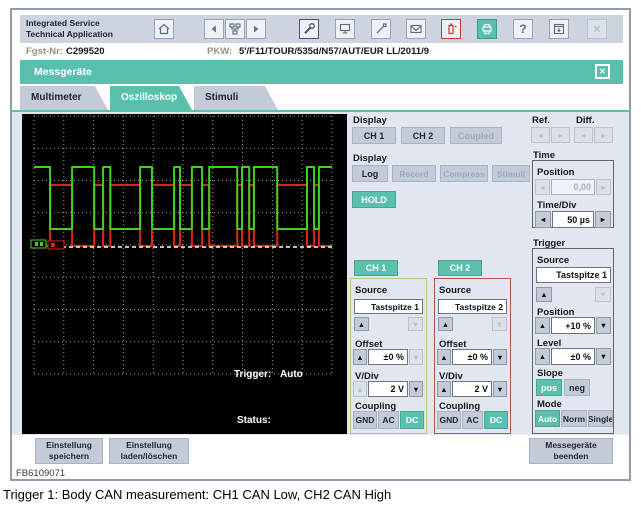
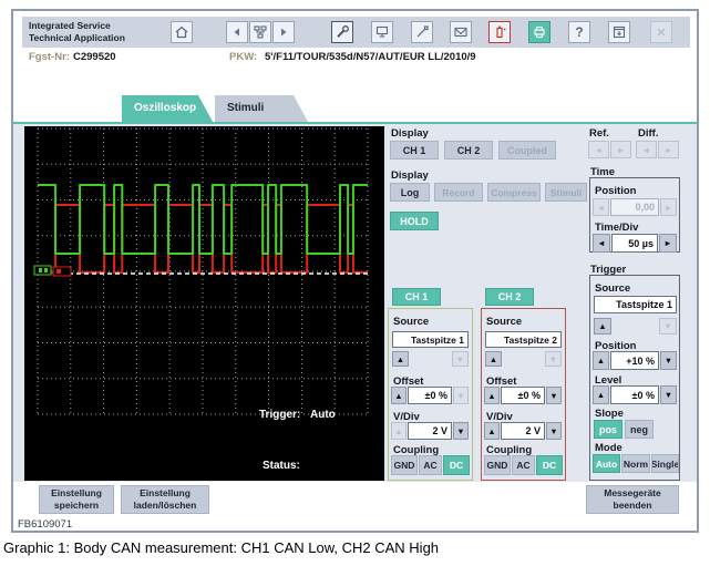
  Integrated Service
  Technical Application
  ?
  Fgst-Nr:
  C299520
  PKW:
- 5'/F11/TOUR/535d/N57/AUT/EUR LL/2011/9
+ 5'/F11/TOUR/535d/N57/AUT/EUR LL/2010/9
- Messgeräte
- ✕
- Multimeter
  Oszilloskop
  Stimuli
  Trigger:
  Auto
  Status:
  Display
  CH 1
  CH 2
  Coupled
  Ref.
  Diff.
  ◄
  ►
  ◄
  ►
  Display
  Log
  Record
  Compress
  Stimuli
  HOLD
  Time
  Position
  ◄
  0,00
  ►
  Time/Div
  ◄
  50 µs
  ►
  Trigger
  Source
  Tastspitze 1
  ▲
  ▼
  Position
  ▲
  +10 %
  ▼
  Level
  ▲
  ±0 %
  ▼
  Slope
  pos
  neg
  Mode
  Auto
  Norm
  Single
  CH 1
  Source
  Tastspitze 1
  ▲
  ▼
  Offset
  ▲
  ±0 %
  ▼
  V/Div
  ▲
  2 V
  ▼
  Coupling
  GND
  AC
  DC
  CH 2
  Source
  Tastspitze 2
  ▲
  ▼
  Offset
  ▲
  ±0 %
  ▼
  V/Div
  ▲
  2 V
  ▼
  Coupling
  GND
  AC
  DC
  Einstellung
  speichern
  Einstellung
  laden/löschen
  Messegeräte
  beenden
  FB6109071
- Trigger 1: Body CAN measurement: CH1 CAN Low, CH2 CAN High
+ Graphic 1: Body CAN measurement: CH1 CAN Low, CH2 CAN High
